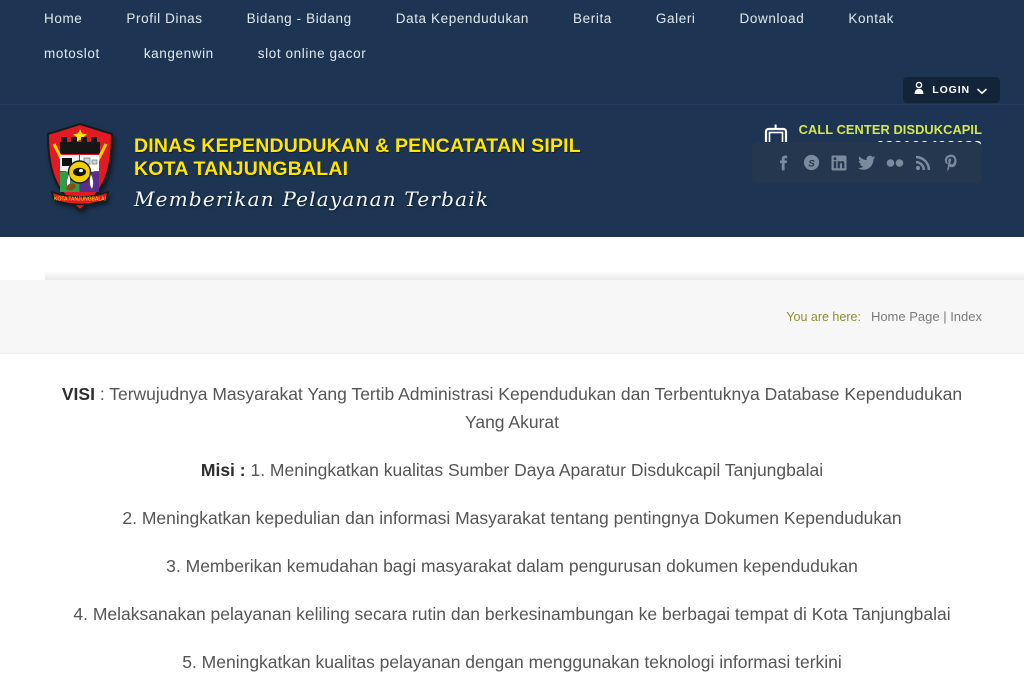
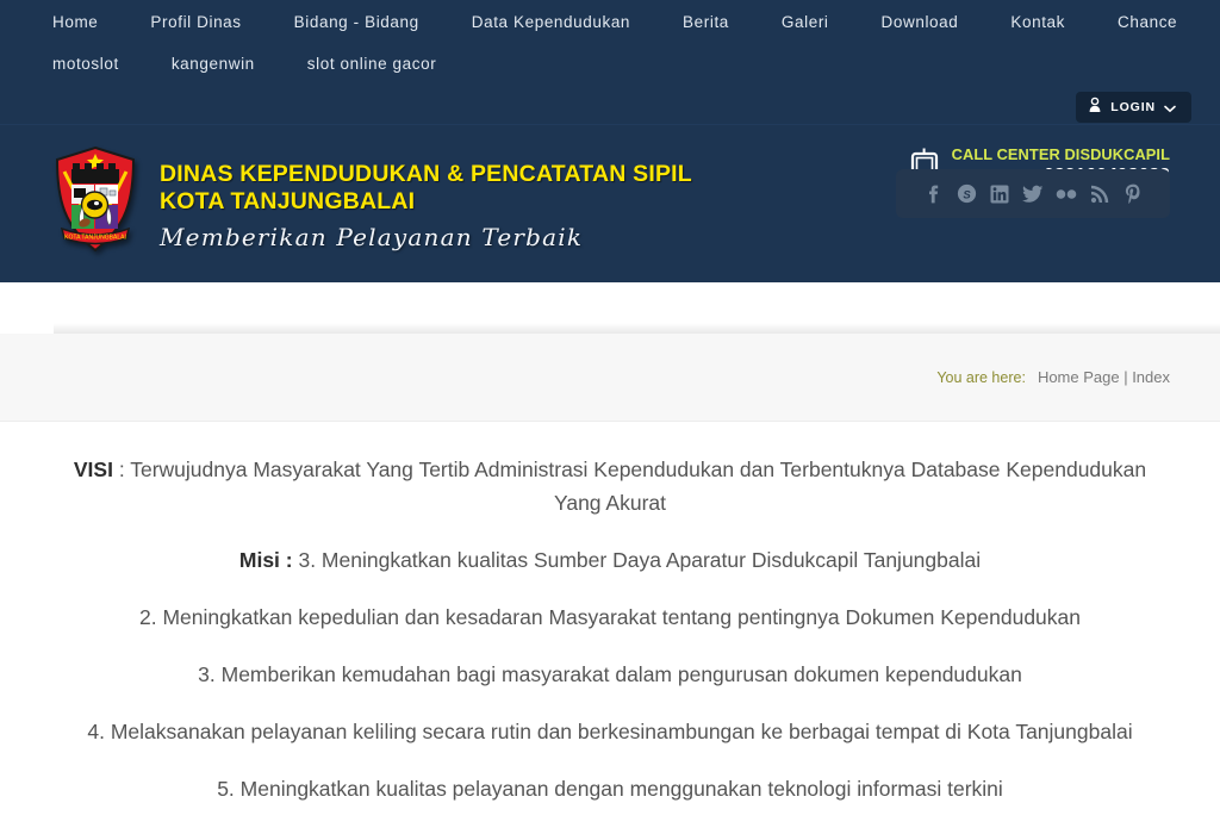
  Home
  Profil Dinas
  Bidang - Bidang
  Data Kependudukan
  Berita
  Galeri
  Download
  Kontak
+ Chance
  motoslot
  kangenwin
  slot online gacor
  LOGIN
  DINAS KEPENDUDUKAN & PENCATATAN SIPIL
  KOTA TANJUNGBALAI
  Memberikan Pelayanan Terbaik
  CALL CENTER DISDUKCAPIL
  S
  You are here:
  Home Page | Index
  VISI : Terwujudnya Masyarakat Yang Tertib Administrasi Kependudukan dan Terbentuknya Database Kependudukan Yang Akurat
- Misi : 1. Meningkatkan kualitas Sumber Daya Aparatur Disdukcapil Tanjungbalai
+ Misi : 3. Meningkatkan kualitas Sumber Daya Aparatur Disdukcapil Tanjungbalai
- 2. Meningkatkan kepedulian dan informasi Masyarakat tentang pentingnya Dokumen Kependudukan
+ 2. Meningkatkan kepedulian dan kesadaran Masyarakat tentang pentingnya Dokumen Kependudukan
  3. Memberikan kemudahan bagi masyarakat dalam pengurusan dokumen kependudukan
  4. Melaksanakan pelayanan keliling secara rutin dan berkesinambungan ke berbagai tempat di Kota Tanjungbalai
  5. Meningkatkan kualitas pelayanan dengan menggunakan teknologi informasi terkini
